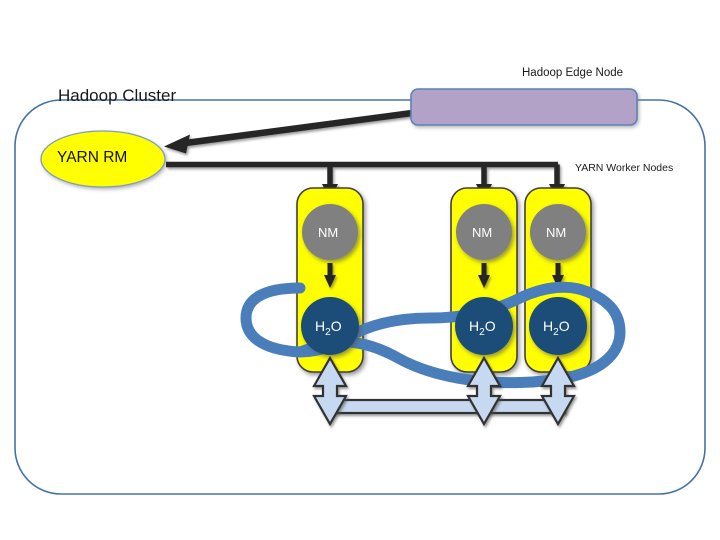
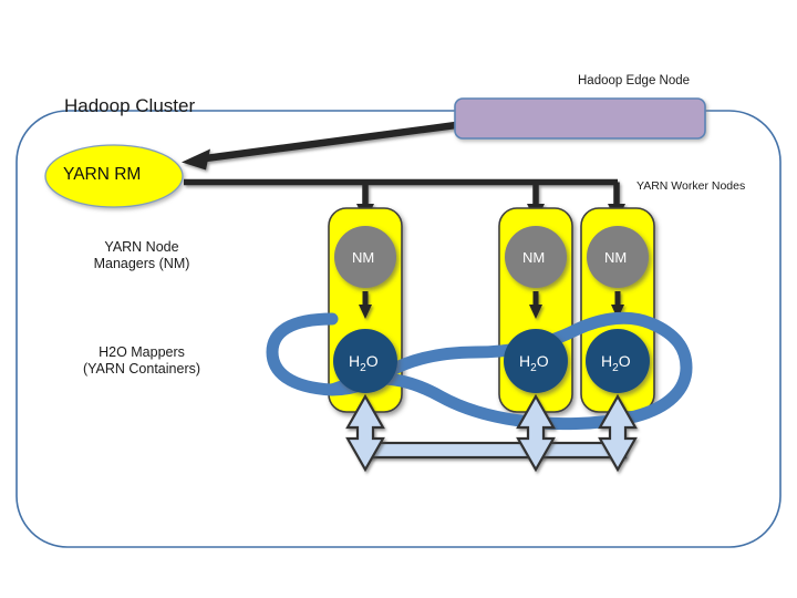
  Hadoop Cluster
  Hadoop Edge Node
  YARN Worker Nodes
+ YARN Node
+ Managers (NM)
+ H2O Mappers
+ (YARN Containers)
  YARN RM
  NM
  NM
  NM
  H2O
  H2O
  H2O
